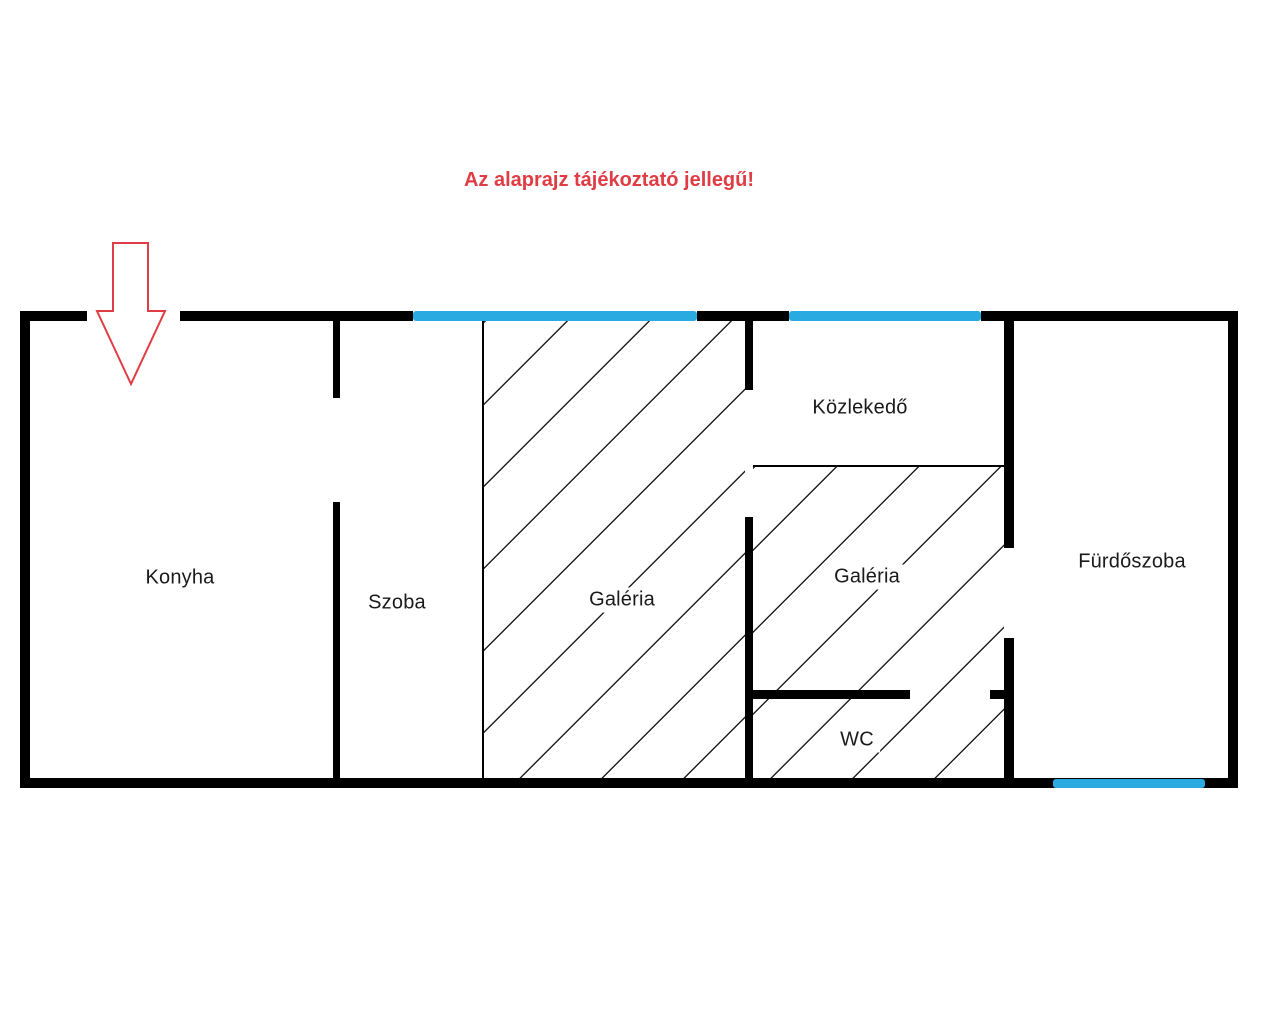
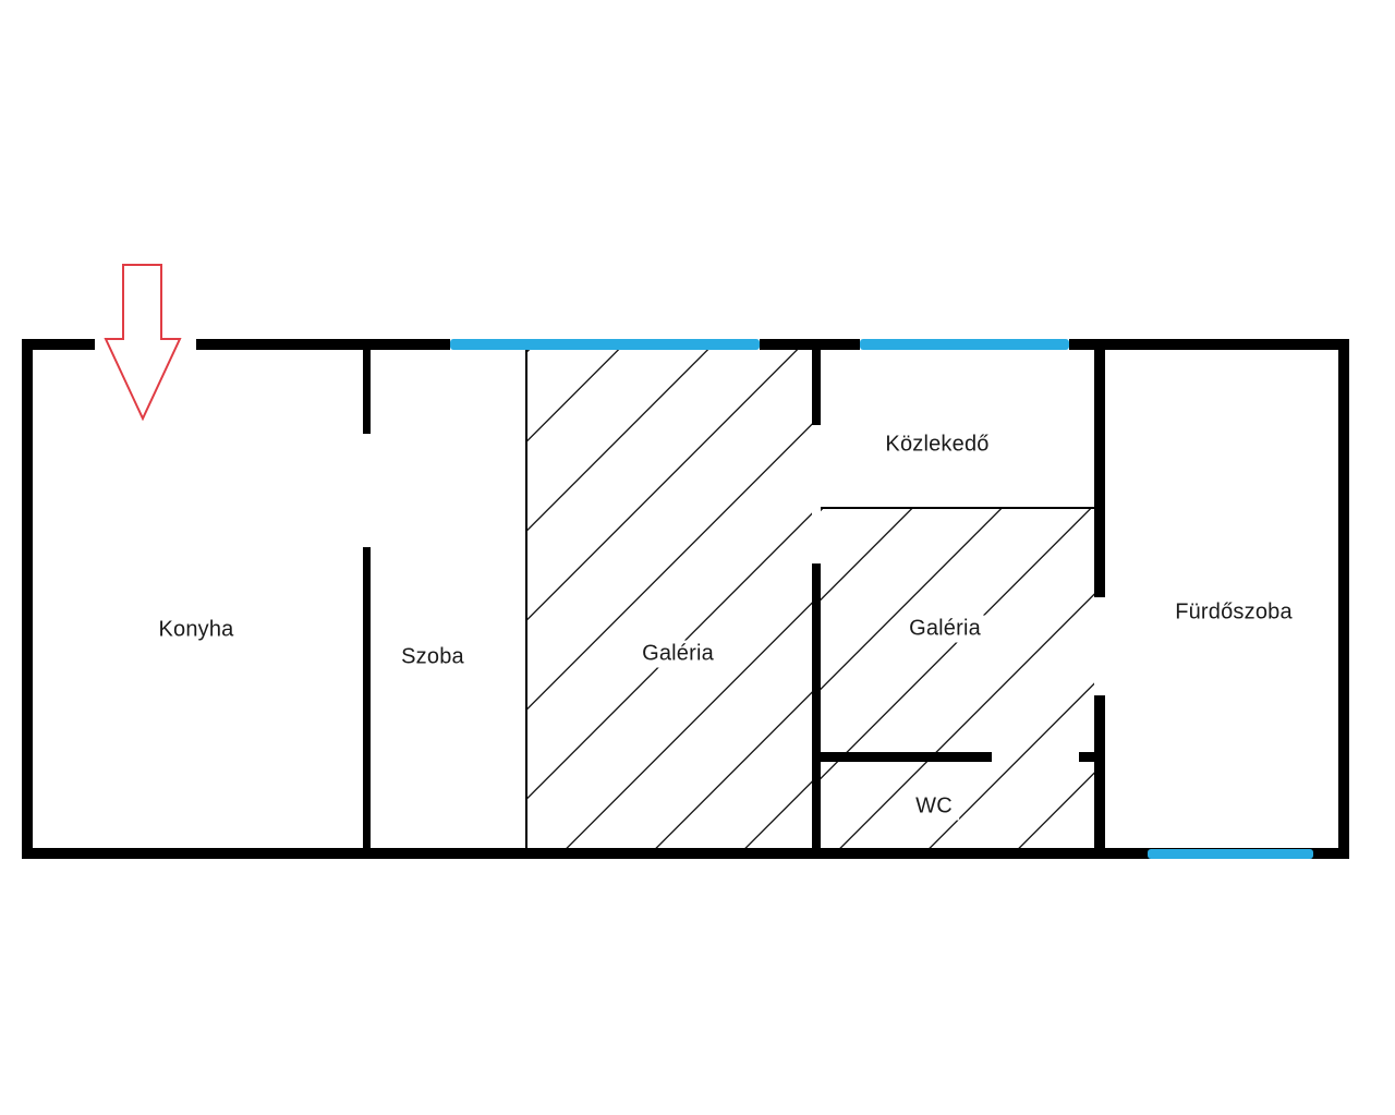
- Az alaprajz tájékoztató jellegű!
  Konyha
  Szoba
  Galéria
  Közlekedő
  Galéria
  WC
  Fürdőszoba
